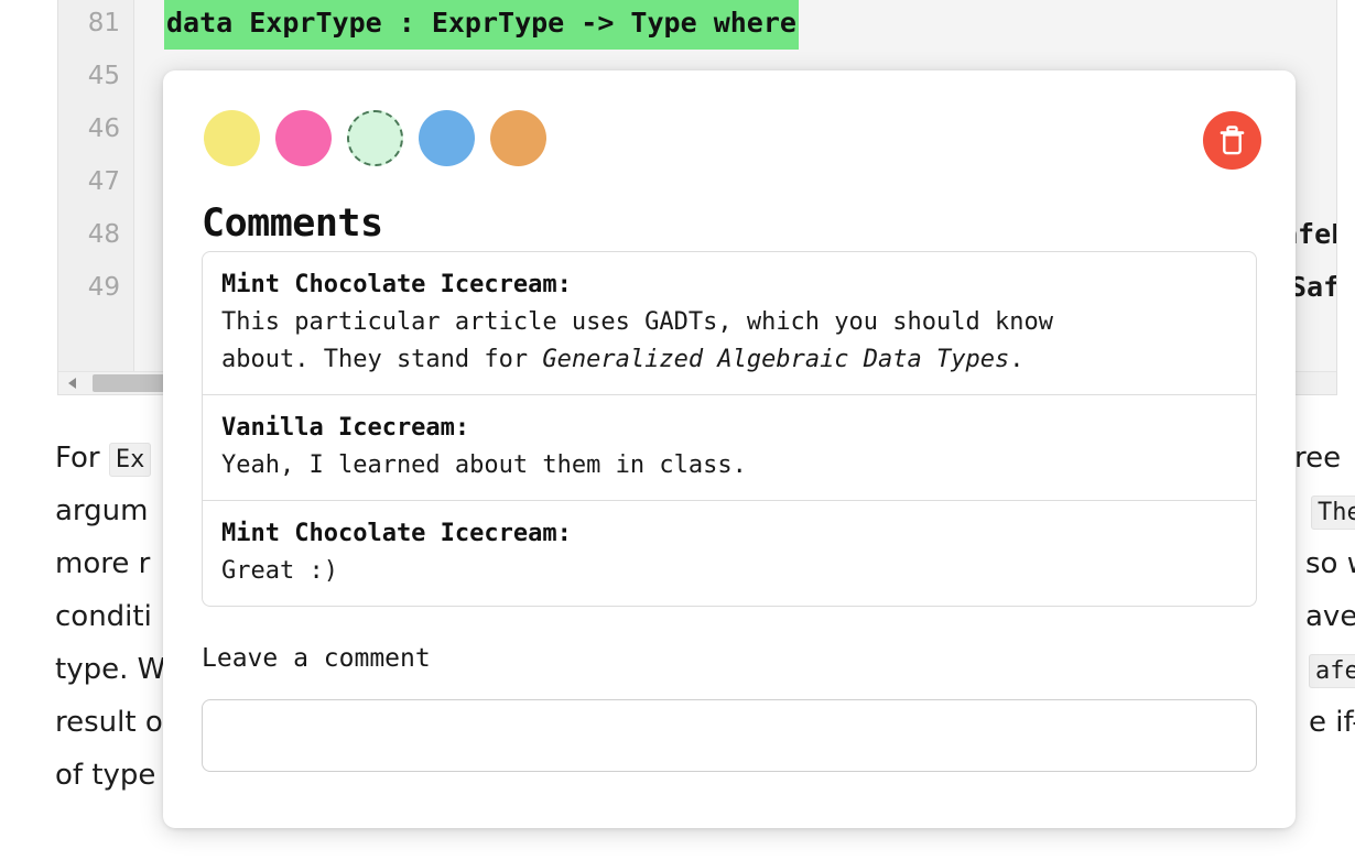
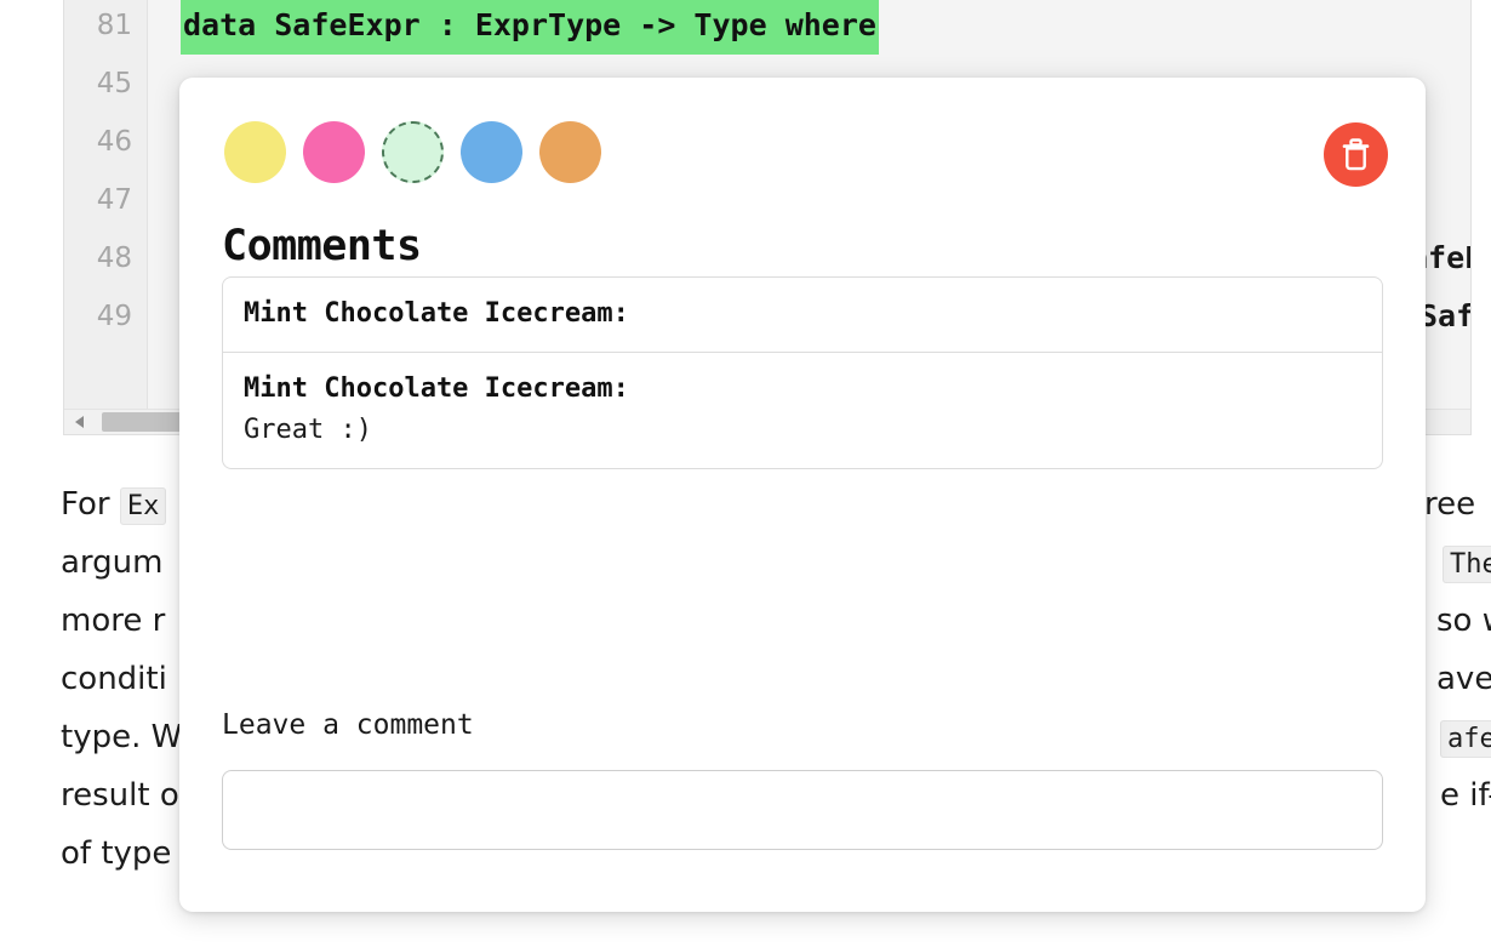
  81
  45
  46
  47
  48
  49
- data ExprType : ExprType -> Type where
+ data SafeExpr : ExprType -> Type where
  Saf
  For Ex
  argum
  more r
  conditi
  type. W
  result o
  of type
  ree
  The
  ave
  afe
  e if
  Comments
  Mint Chocolate Icecream:
- This particular article uses GADTs, which you should know
- about. They stand for Generalized Algebraic Data Types.
- Vanilla Icecream:
- Yeah, I learned about them in class.
  Mint Chocolate Icecream:
  Great :)
  Leave a comment
